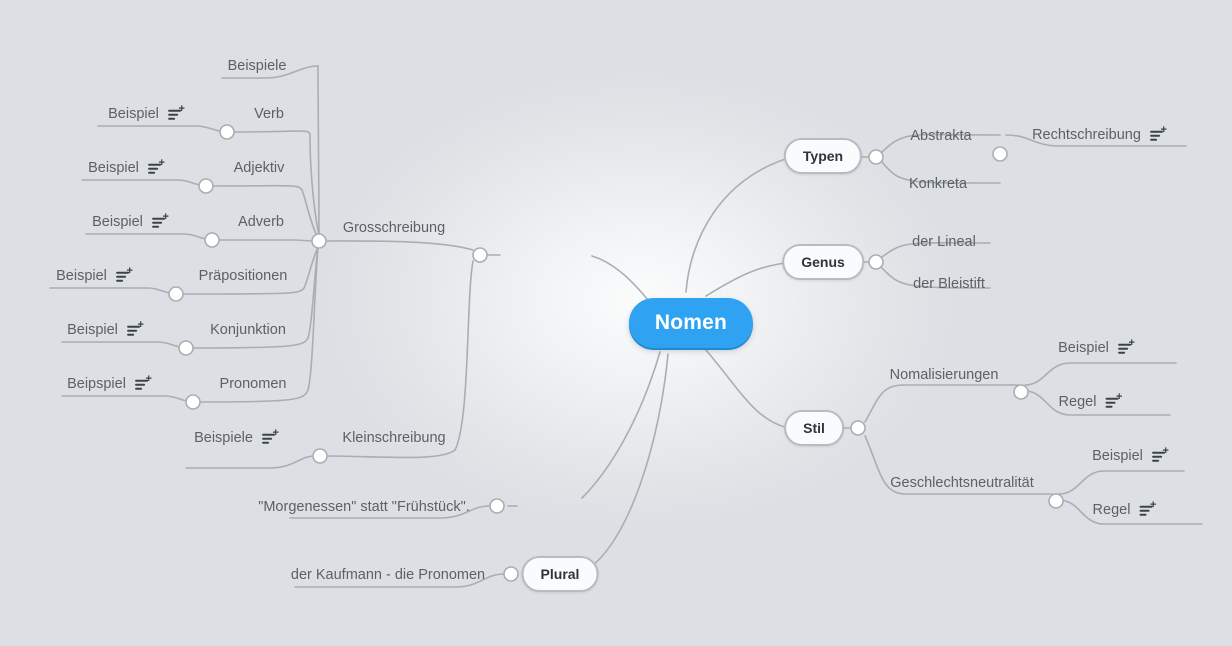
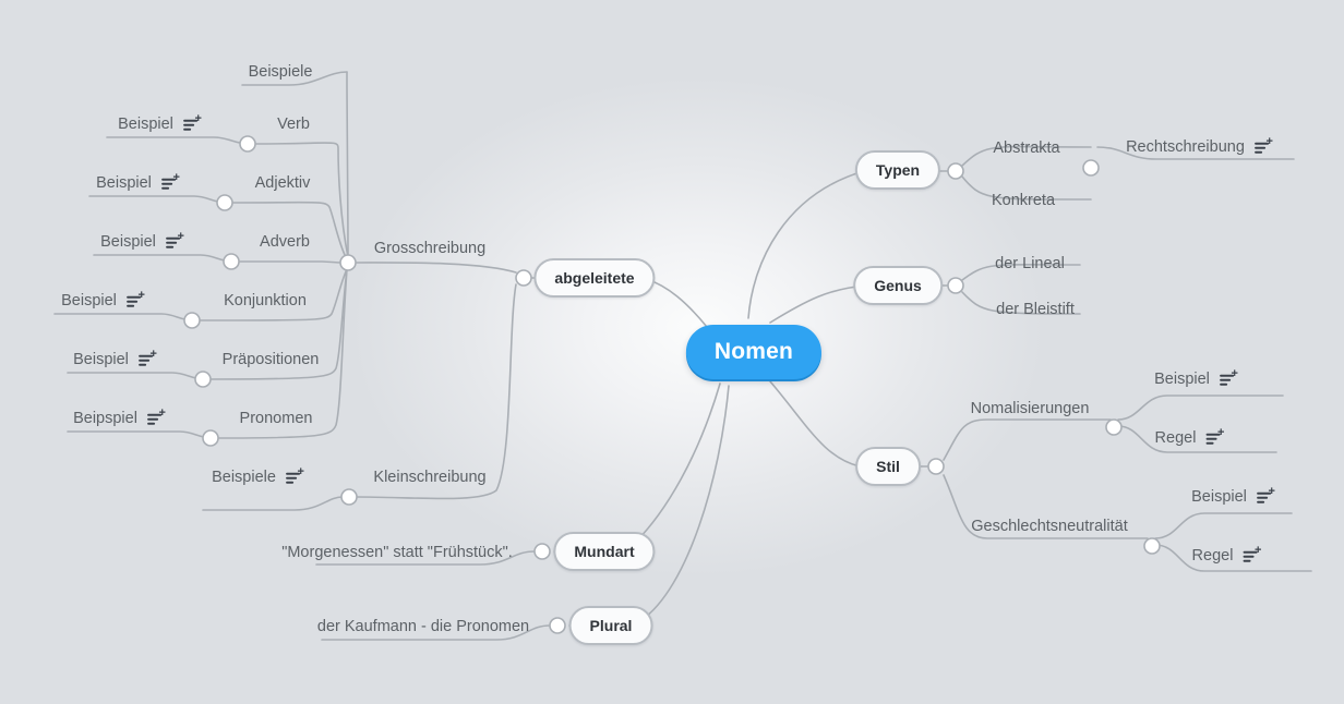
  Nomen
  Typen
  Genus
  Stil
+ abgeleitete
+ Mundart
  Plural
  Abstrakta
  Rechtschreibung
  +
  Konkreta
  der Lineal
  der Bleistift
  Nomalisierungen
  Beispiel
  +
  Regel
  +
  Geschlechtsneutralität
  Beispiel
  +
  Regel
  +
  Grosschreibung
  Beispiele
  Verb
  Beispiel
  +
  Adjektiv
  Beispiel
  +
  Adverb
  Beispiel
  +
- Präpositionen
+ Konjunktion
  Beispiel
  +
- Konjunktion
+ Präpositionen
  Beispiel
  +
  Pronomen
  Beipspiel
  +
  Kleinschreibung
  Beispiele
  +
  "Morgenessen" statt "Frühstück".
  der Kaufmann - die Pronomen
